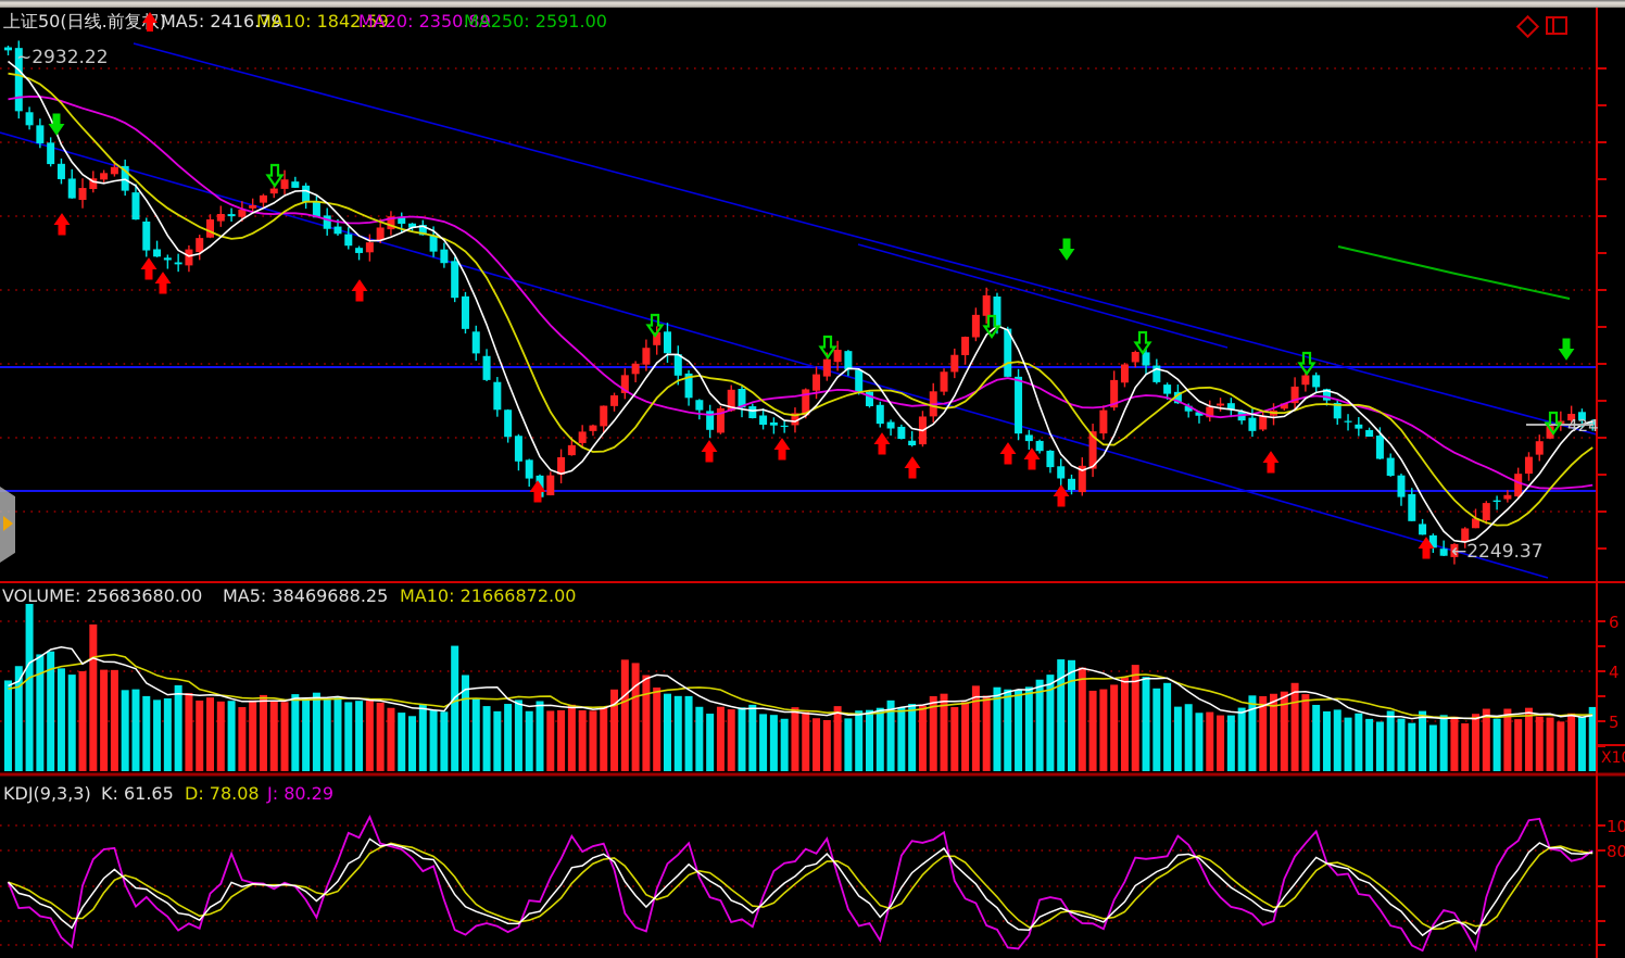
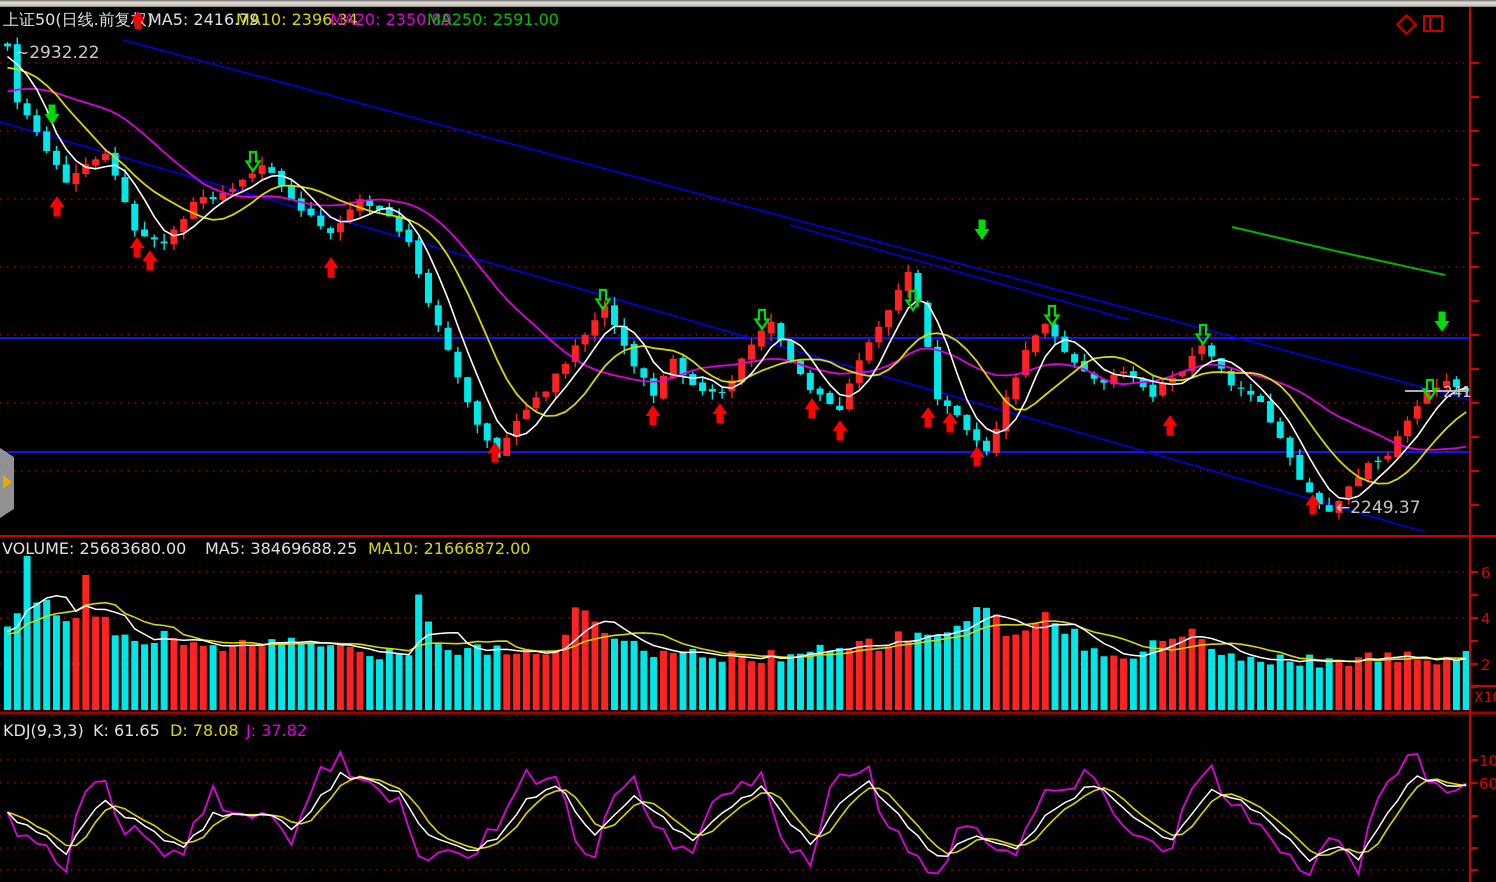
  上证50(日线.前复)
  MA5: 2416.79
- MA10: 1842.59
+ MA10: 2396.34
  MA20: 2350.89
  MA250: 2591.00
  ~2932.22
  ←2249.37
- 424
+ 241
  VOLUME: 25683680.00
  MA5: 38469688.25
  MA10: 21666872.00
  6
  4
- 5
+ 2
  KDJ(9,3,3)
  K: 61.65
  D: 78.08
- J: 80.29
+ J: 37.82
- 80
+ 60
